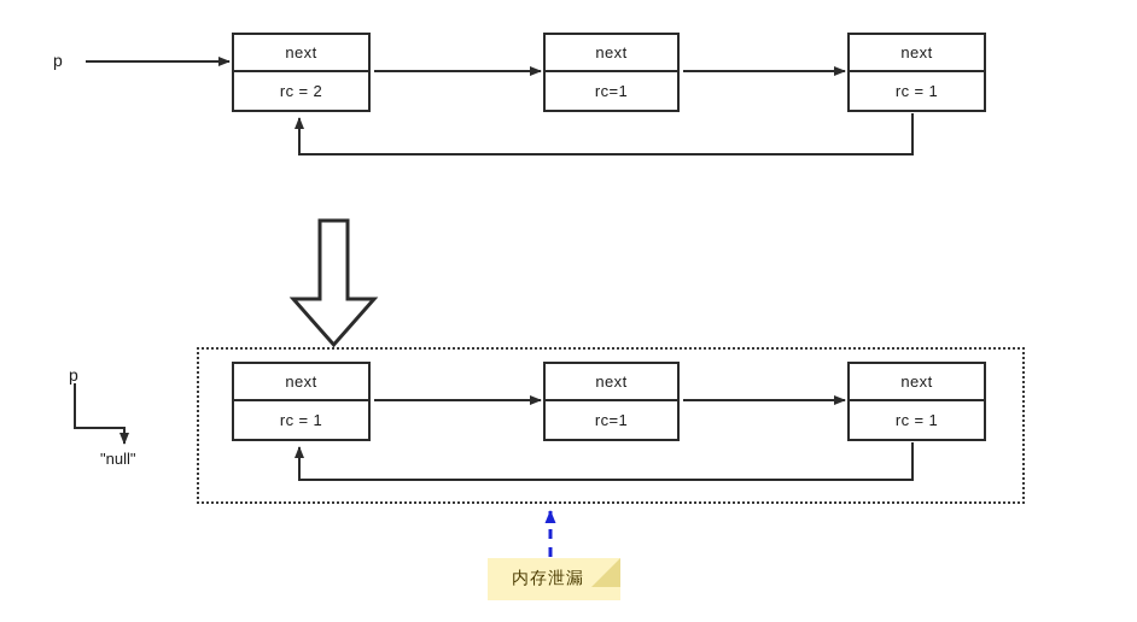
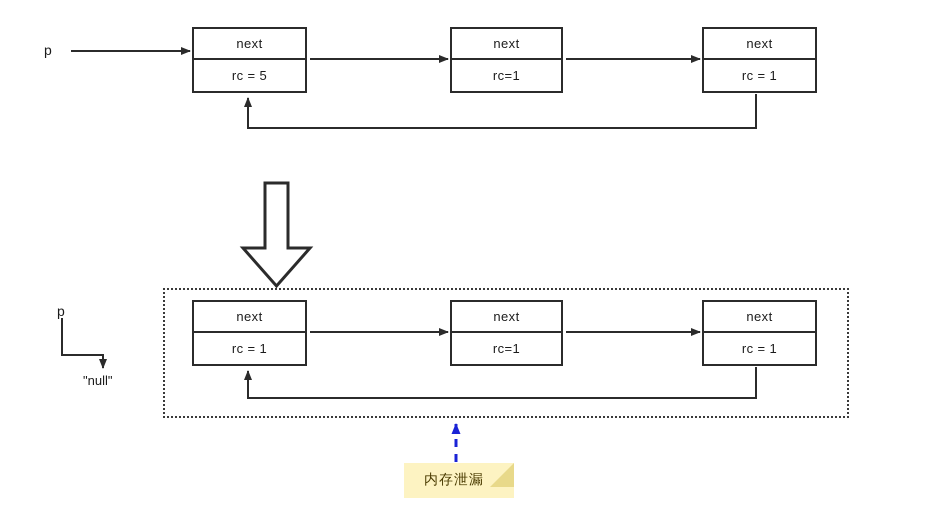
  p
  next
- rc = 2
+ rc = 5
  next
  rc=1
  next
  rc = 1
  p
  "null"
  next
  rc = 1
  next
  rc=1
  next
  rc = 1
  内存泄漏
